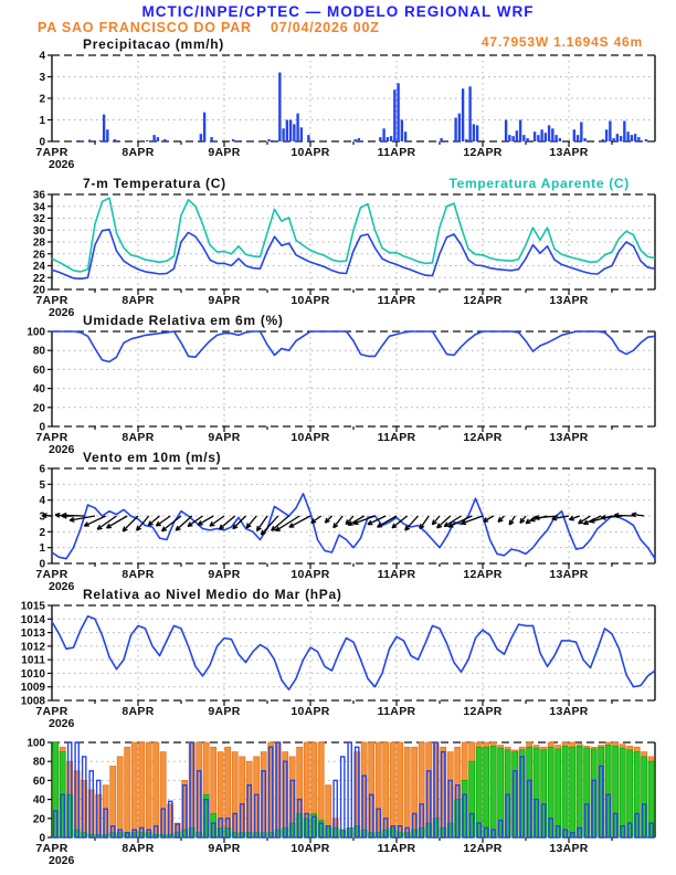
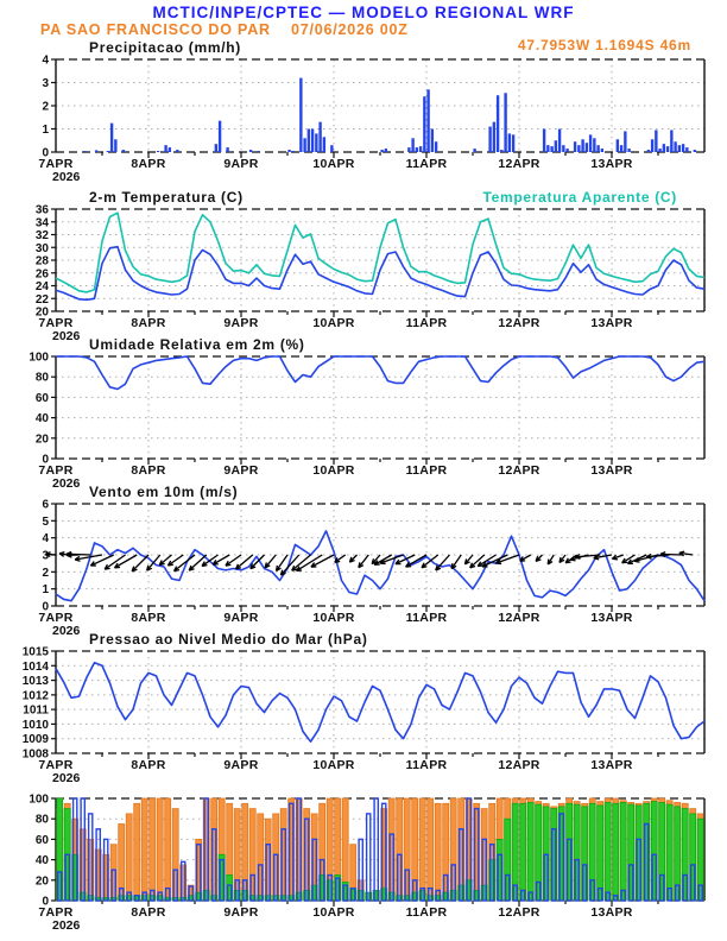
  MCTIC/INPE/CPTEC — MODELO REGIONAL WRF
- PA SAO FRANCISCO DO PAR 07/04/2026 00Z
+ PA SAO FRANCISCO DO PAR 07/06/2026 00Z
  47.7953W 1.1694S 46m
  Precipitacao (mm/h)
- 7-m Temperatura (C)
+ 2-m Temperatura (C)
  Temperatura Aparente (C)
- Umidade Relativa em 6m (%)
+ Umidade Relativa em 2m (%)
  Vento em 10m (m/s)
- Relativa ao Nivel Medio do Mar (hPa)
+ Pressao ao Nivel Medio do Mar (hPa)
  0
  1
  2
  3
  4
  7APR
  8APR
  9APR
  10APR
  11APR
  12APR
  13APR
  2026
  20
  22
  24
  26
  28
  30
  32
  34
  36
  7APR
  8APR
  9APR
  10APR
  11APR
  12APR
  13APR
  2026
  0
  20
  40
  60
  80
  100
  7APR
  8APR
  9APR
  10APR
  11APR
  12APR
  13APR
  2026
  0
  1
  2
  3
  4
  5
  6
  7APR
  8APR
  9APR
  10APR
  11APR
  12APR
  13APR
  2026
  1008
  1009
  1010
  1011
  1012
  1013
  1014
  1015
  7APR
  8APR
  9APR
  10APR
  11APR
  12APR
  13APR
  2026
  0
  20
  40
  60
  80
  100
  7APR
  8APR
  9APR
  10APR
  11APR
  12APR
  13APR
  2026
